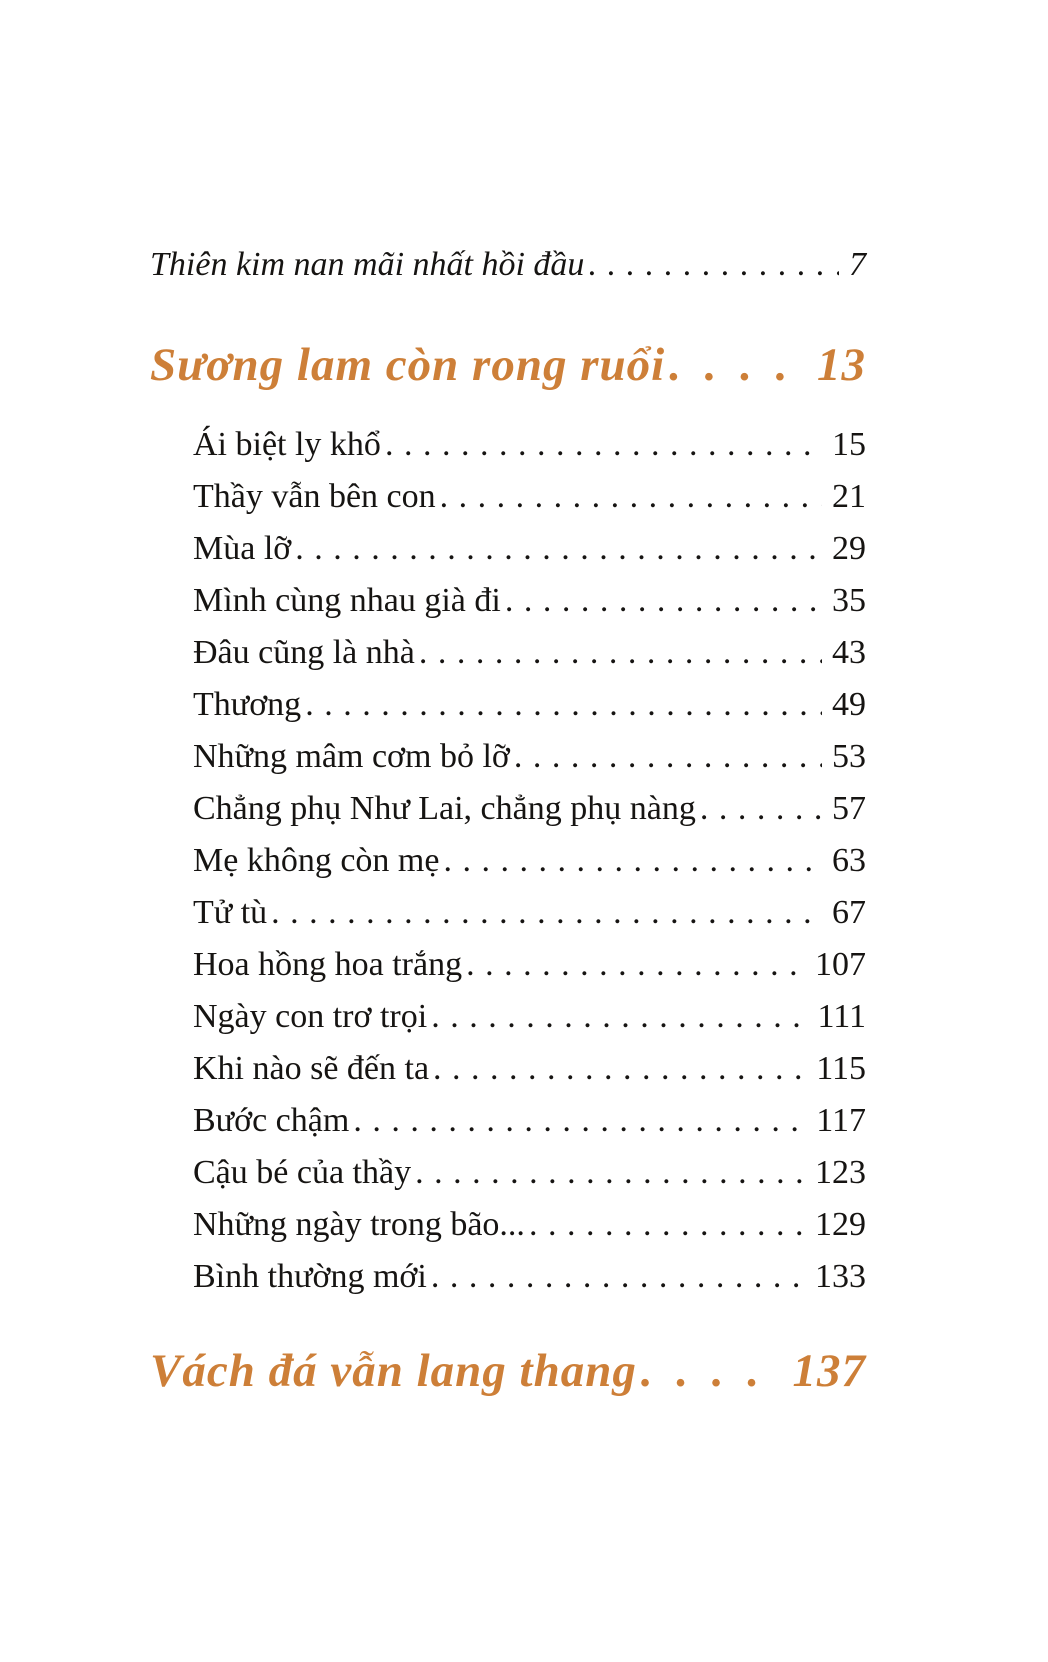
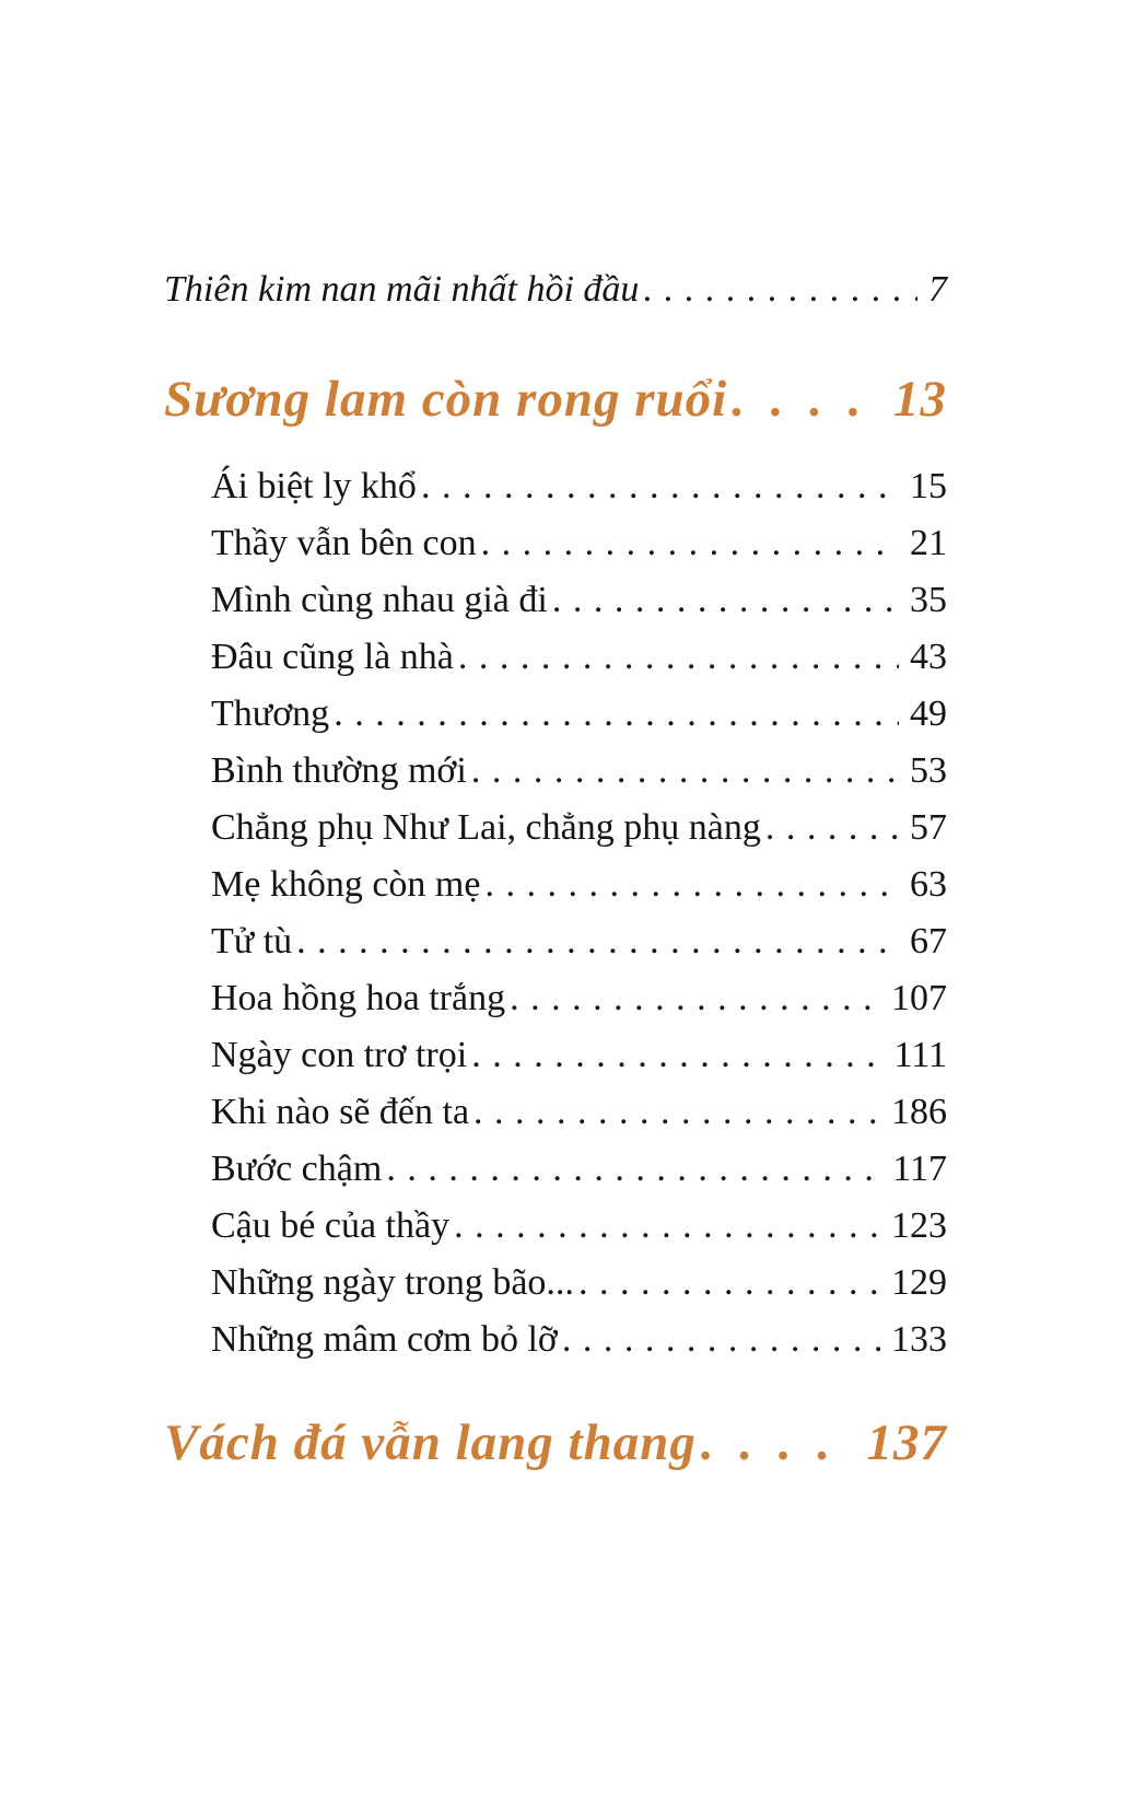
  Thiên kim nan mãi nhất hồi đầu
  7
  Sương lam còn rong ruổi
  13
  Ái biệt ly khổ
  15
  Thầy vẫn bên con
  21
- Mùa lỡ
- 29
  Mình cùng nhau già đi
  35
  Đâu cũng là nhà
  43
  Thương
  49
- Những mâm cơm bỏ lỡ
+ Bình thường mới
  53
  Chẳng phụ Như Lai, chẳng phụ nàng
  57
  Mẹ không còn mẹ
  63
  Tử tù
  67
  Hoa hồng hoa trắng
  107
  Ngày con trơ trọi
  111
  Khi nào sẽ đến ta
- 115
+ 186
  Bước chậm
  117
  Cậu bé của thầy
  123
  Những ngày trong bão...
  129
- Bình thường mới
+ Những mâm cơm bỏ lỡ
  133
  Vách đá vẫn lang thang
  137
